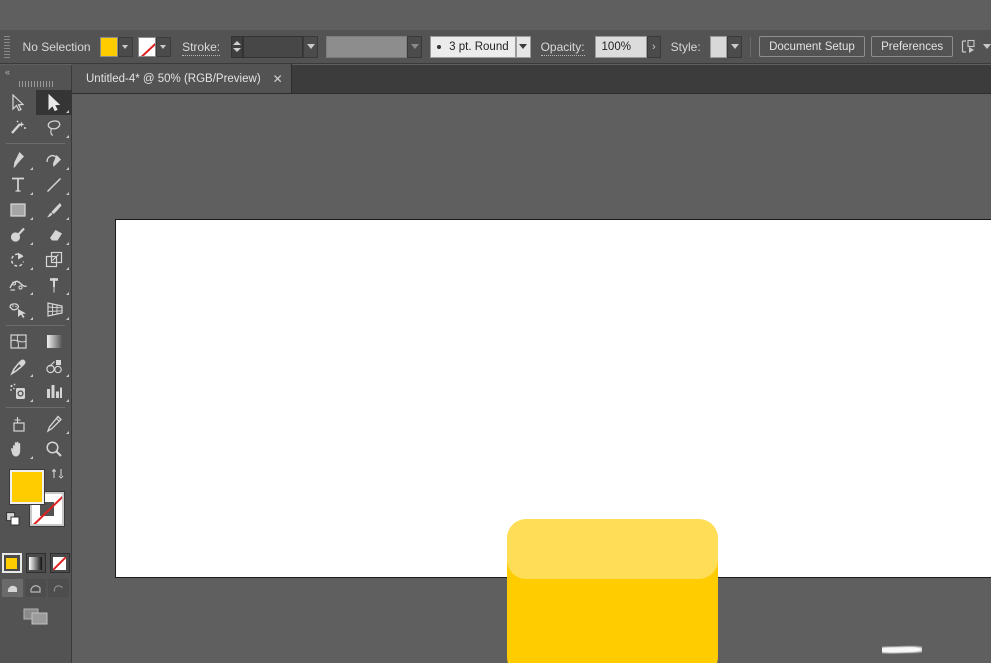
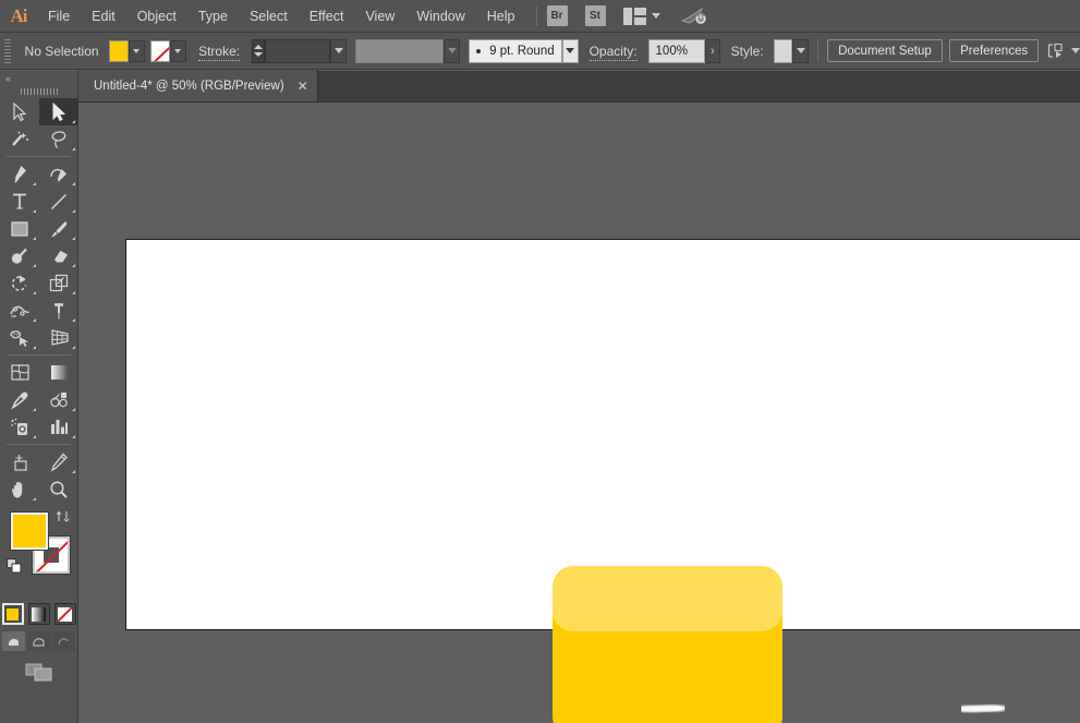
+ Ai
+ File
+ Edit
+ Object
+ Type
+ Select
+ Effect
+ View
+ Window
+ Help
+ Br
+ St
  No Selection
  Stroke:
- 3 pt. Round
+ 9 pt. Round
  Opacity:
  100%
  ›
  Style:
  Document Setup
  Preferences
  Untitled-4* @ 50% (RGB/Preview)
  ✕
  «
